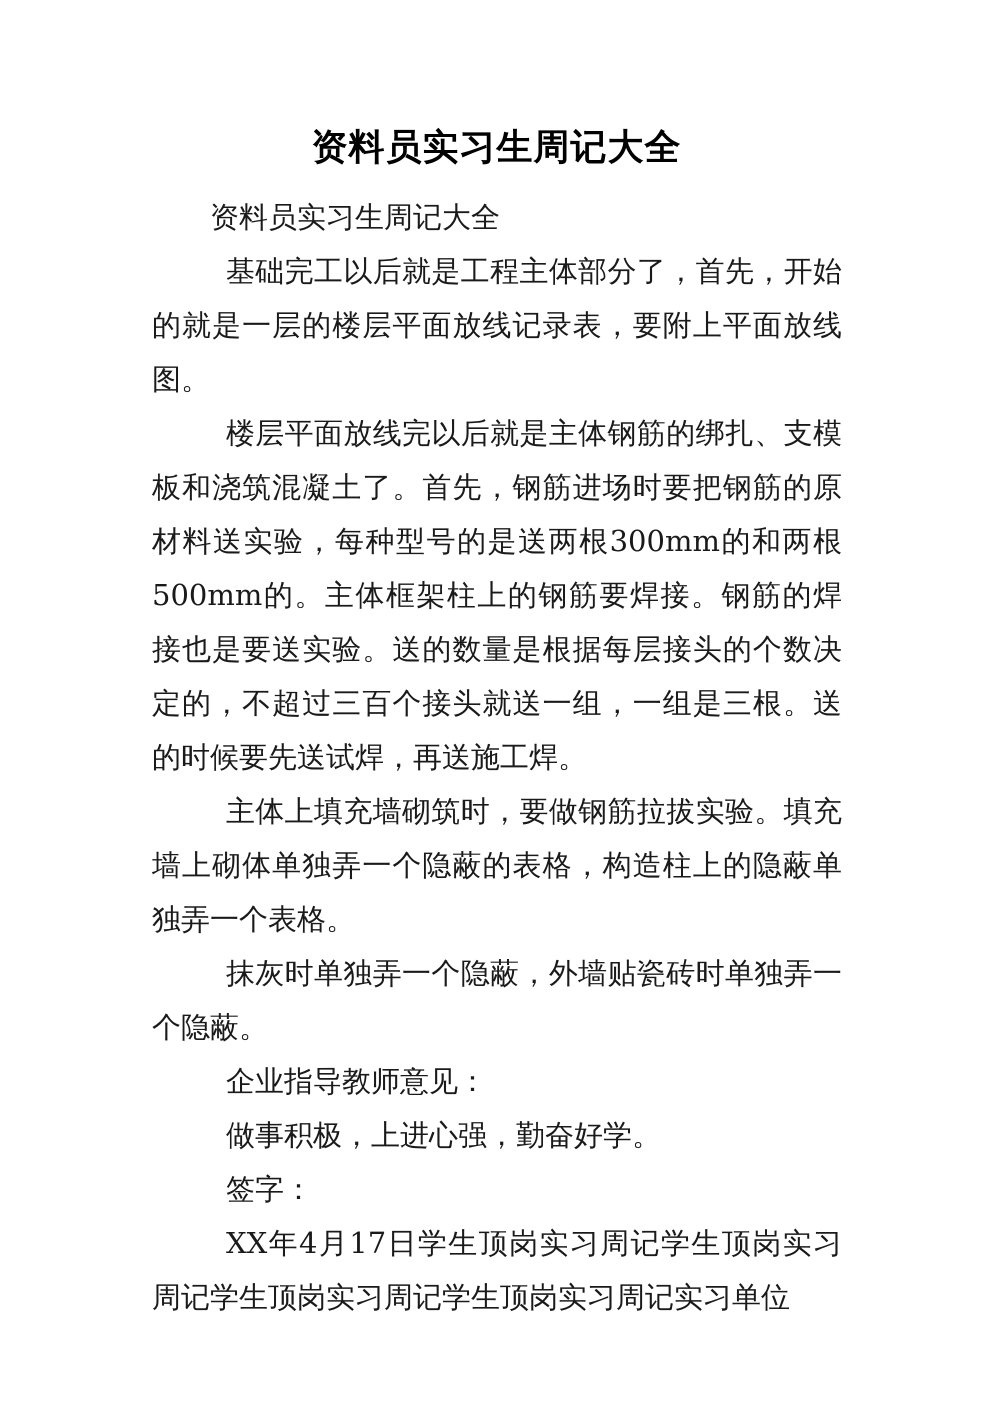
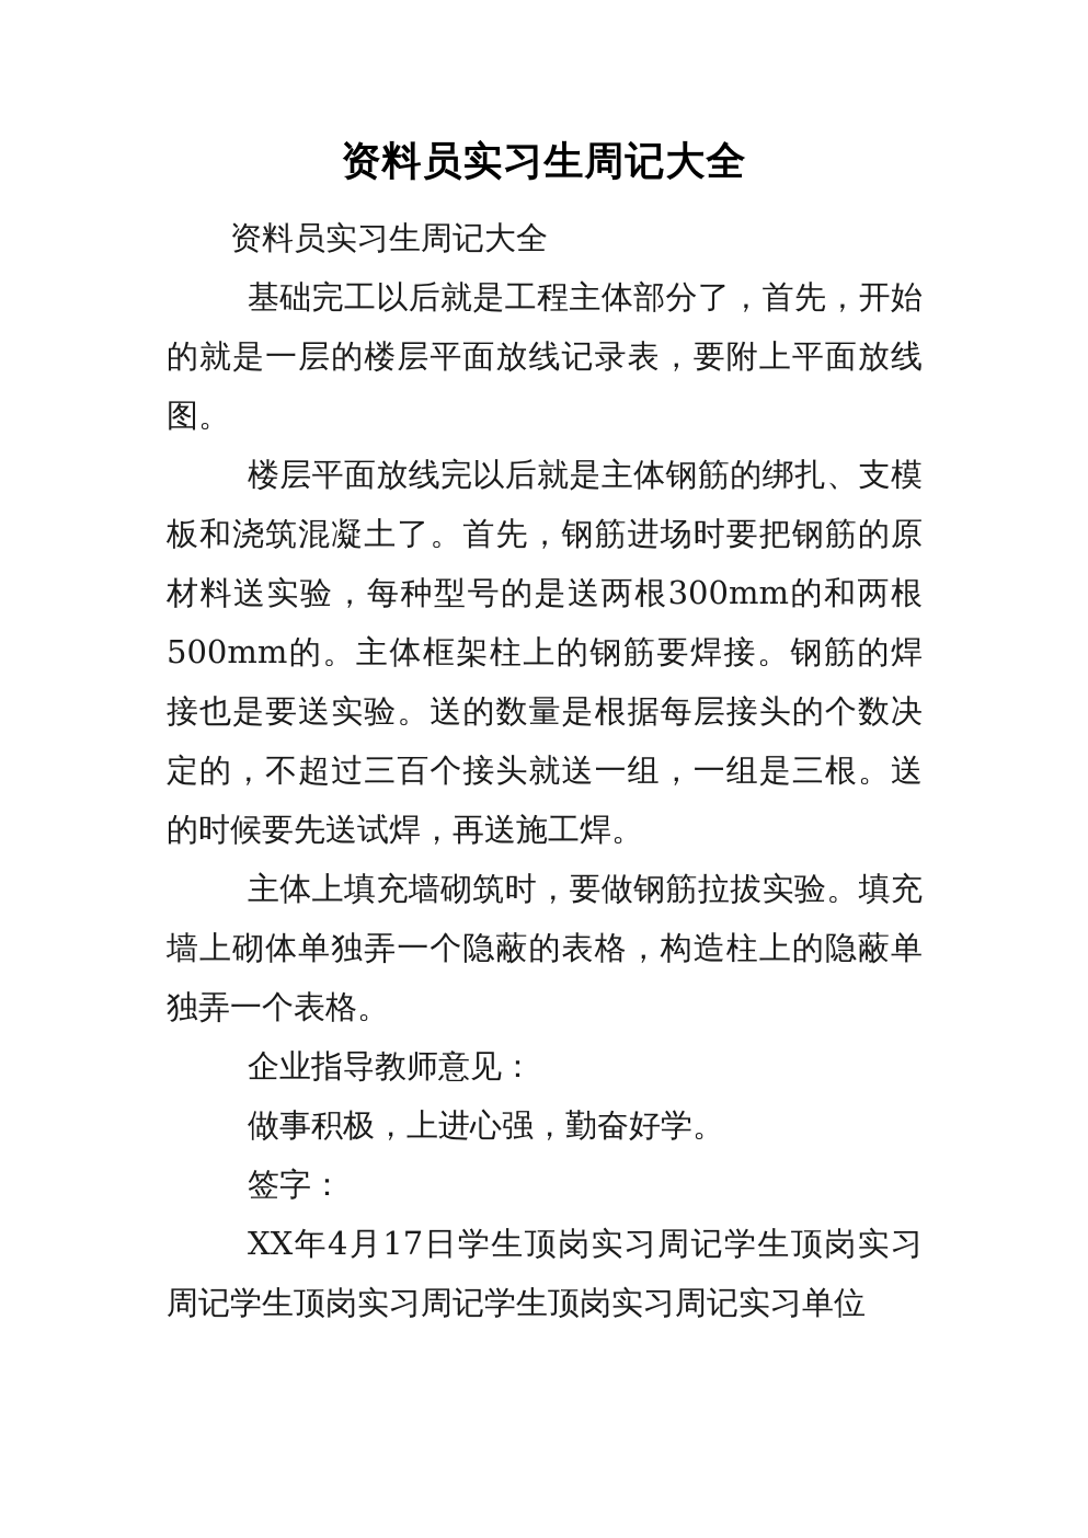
  资料员实习生周记大全
  资料员实习生周记大全
  基础完工以后就是工程主体部分了，首先，开始的就是一层的楼层平面放线记录表，要附上平面放线图。
  楼层平面放线完以后就是主体钢筋的绑扎、支模板和浇筑混凝土了。首先，钢筋进场时要把钢筋的原材料送实验，每种型号的是送两根300mm的和两根500mm的。主体框架柱上的钢筋要焊接。钢筋的焊接也是要送实验。送的数量是根据每层接头的个数决定的，不超过三百个接头就送一组，一组是三根。送的时候要先送试焊，再送施工焊。
  主体上填充墙砌筑时，要做钢筋拉拔实验。填充墙上砌体单独弄一个隐蔽的表格，构造柱上的隐蔽单独弄一个表格。
- 抹灰时单独弄一个隐蔽，外墙贴瓷砖时单独弄一个隐蔽。
  企业指导教师意见：
  做事积极，上进心强，勤奋好学。
  签字：
  XX年4月17日学生顶岗实习周记学生顶岗实习周记学生顶岗实习周记学生顶岗实习周记实习单位
